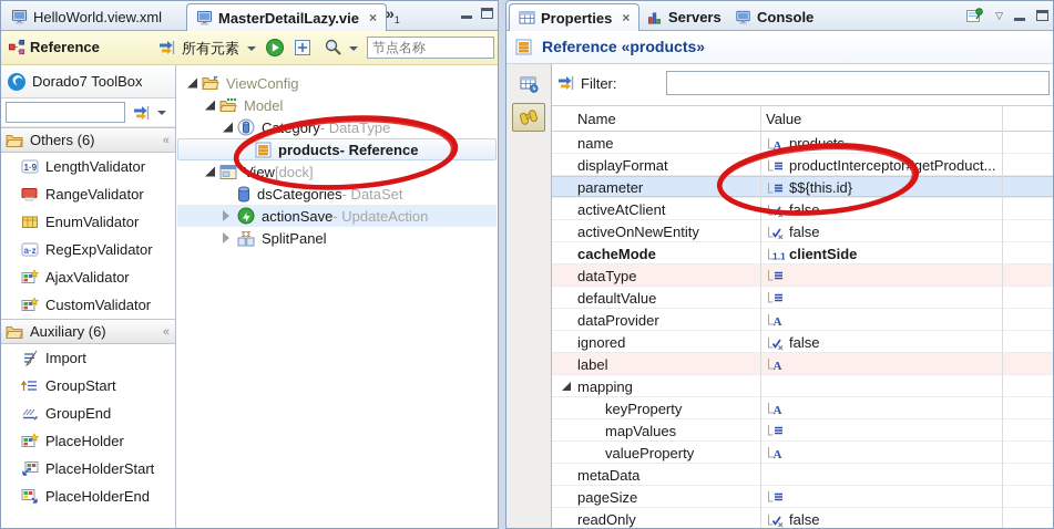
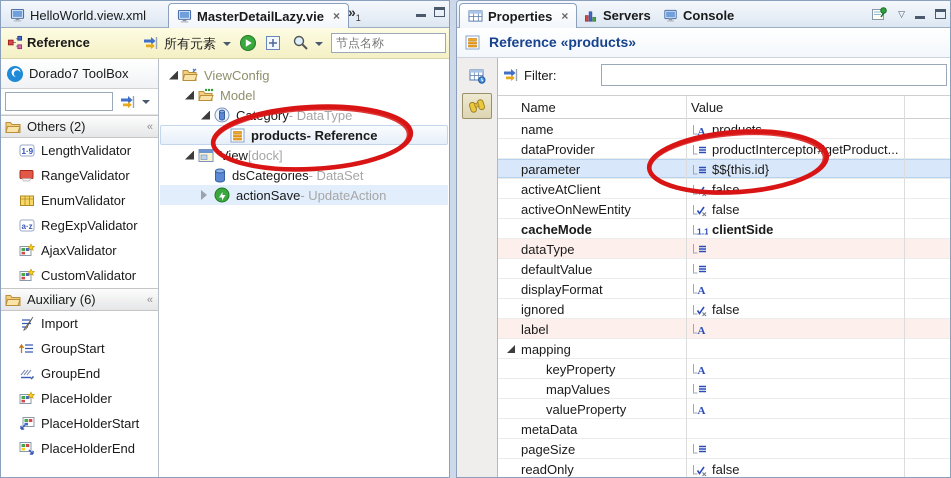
  HelloWorld.view.xml
  MasterDetailLazy.vie
  ×
  »1
  Reference
  所有元素
  节点名称
  Dorado7 ToolBox
- Others (6)
+ Others (2)
  «
  1·9
  LengthValidator
  RangeValidator
  EnumValidator
  a·z
  RegExpValidator
  AjaxValidator
  CustomValidator
  Auxiliary (6)
  «
  Import
  GroupStart
  GroupEnd
  PlaceHolder
  PlaceHolderStart
  PlaceHolderEnd
  ViewConfig
  Model
  - DataType
  products
  - Reference
  iew
  [dock]
  dsCategories
  - DataSet
  actionSave
  - UpdateAction
- SplitPanel
  Properties
  ×
  Servers
  Console
  ▽
  Reference «products»
  Filter:
  Name
  Value
  name
  A
- displayFormat
+ dataProvider
  productInterceptor#getProduct...
  parameter
  $${this.id}
  activeAtClient
  false
  activeOnNewEntity
  false
  cacheMode
  1.1
  clientSide
  dataType
  defaultValue
- dataProvider
+ displayFormat
  A
  ignored
  false
  label
  A
  mapping
  keyProperty
  A
  mapValues
  valueProperty
  A
  metaData
  pageSize
  readOnly
  false
